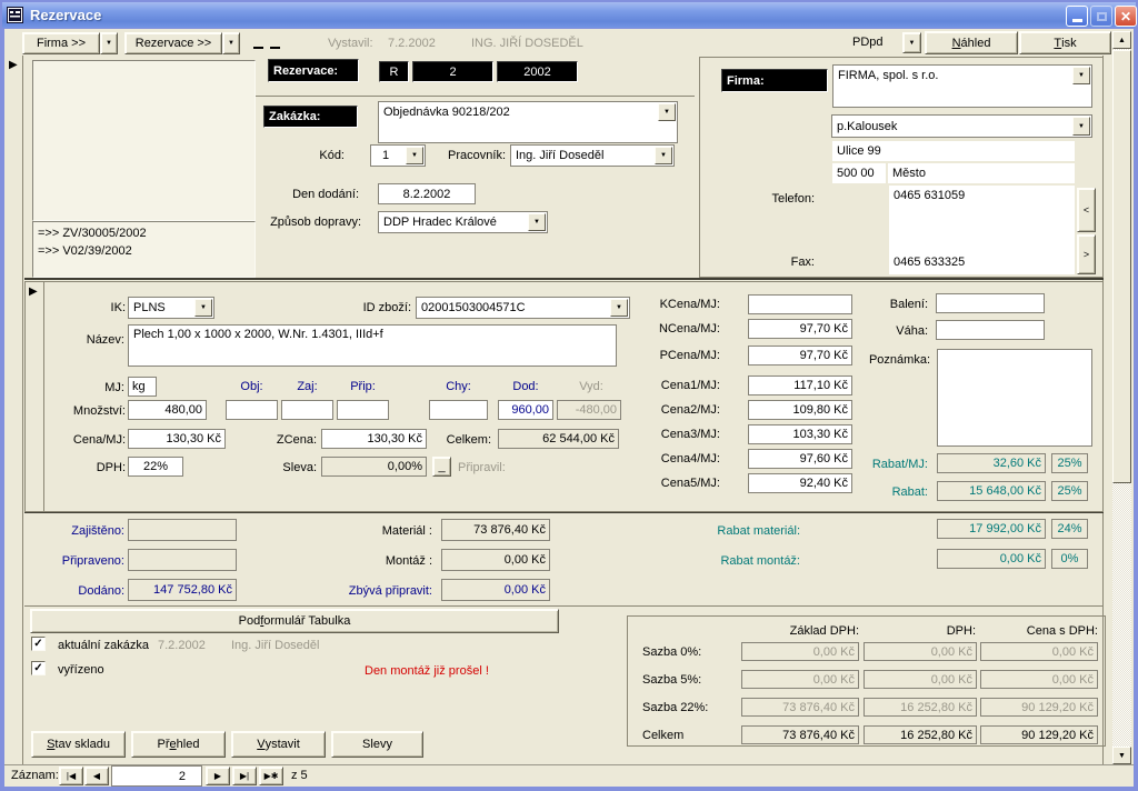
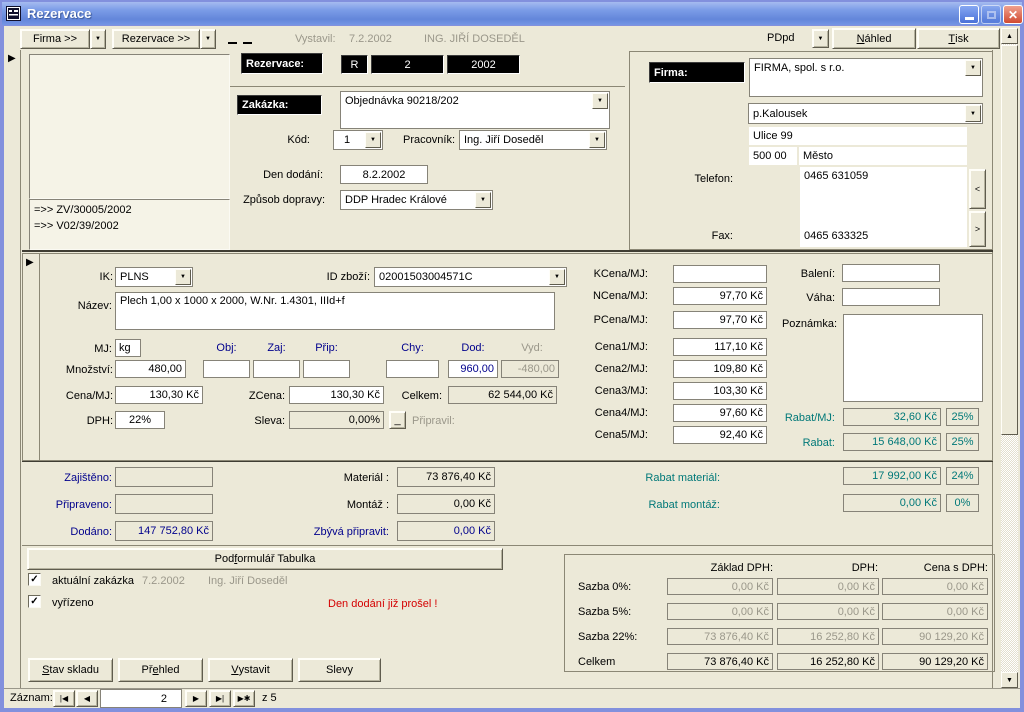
  Rezervace
  ✕
  Firma >>
  Rezervace >>
  Vystavil:
  7.2.2002
  ING. JIŘÍ DOSEDĚL
  PDpd
  N
  áhled
  T
  isk
  ▶
  =>> ZV/30005/2002
  =>> V02/39/2002
  Rezervace:
  R
  2
  2002
  Zakázka:
  Objednávka 90218/202
  Kód:
  1
  Pracovník:
  Ing. Jiří Doseděl
  Den dodání:
  8.2.2002
  Způsob dopravy:
  DDP Hradec Králové
  Firma:
  FIRMA, spol. s r.o.
  p.Kalousek
  Ulice 99
  500 00
  Město
  Telefon:
  0465 631059
  0465 633325
  Fax:
  <
  >
  ▶
  IK:
  PLNS
  ID zboží:
  02001503004571C
  Název:
  Plech 1,00 x 1000 x 2000, W.Nr. 1.4301, IIId+f
  MJ:
  kg
  Obj:
  Zaj:
  Přip:
  Chy:
  Dod:
  Vyd:
  Množství:
  480,00
  960,00
  -480,00
  Cena/MJ:
  130,30 Kč
  ZCena:
  130,30 Kč
  Celkem:
  62 544,00 Kč
  DPH:
  22%
  Sleva:
  0,00%
  _
  Připravil:
  KCena/MJ:
  NCena/MJ:
  97,70 Kč
  PCena/MJ:
  97,70 Kč
  Cena1/MJ:
  117,10 Kč
  Cena2/MJ:
  109,80 Kč
  Cena3/MJ:
  103,30 Kč
  Cena4/MJ:
  97,60 Kč
  Cena5/MJ:
  92,40 Kč
  Balení:
  Váha:
  Poznámka:
  Rabat/MJ:
  32,60 Kč
  25%
  Rabat:
  15 648,00 Kč
  25%
  Zajištěno:
  Připraveno:
  Dodáno:
  147 752,80 Kč
  Materiál :
  73 876,40 Kč
  Montáž :
  0,00 Kč
  Zbývá připravit:
  0,00 Kč
  Rabat materiál:
  17 992,00 Kč
  24%
  Rabat montáž:
  0,00 Kč
  0%
  Pod
  f
  ormulář Tabulka
  ✓
  aktuální zakázka
  7.2.2002
  Ing. Jiří Doseděl
  ✓
  vyřízeno
- Den montáž již prošel !
+ Den dodání již prošel !
  Základ DPH:
  DPH:
  Cena s DPH:
  Sazba 0%:
  0,00 Kč
  0,00 Kč
  0,00 Kč
  Sazba 5%:
  0,00 Kč
  0,00 Kč
  0,00 Kč
  Sazba 22%:
  73 876,40 Kč
  16 252,80 Kč
  90 129,20 Kč
  Celkem
  73 876,40 Kč
  16 252,80 Kč
  90 129,20 Kč
  S
  tav skladu
  Př
  e
  hled
  V
  ystavit
  Slevy
  Záznam:
  |◀
  ◀
  2
  ▶
  ▶|
  ▶✱
  z 5
